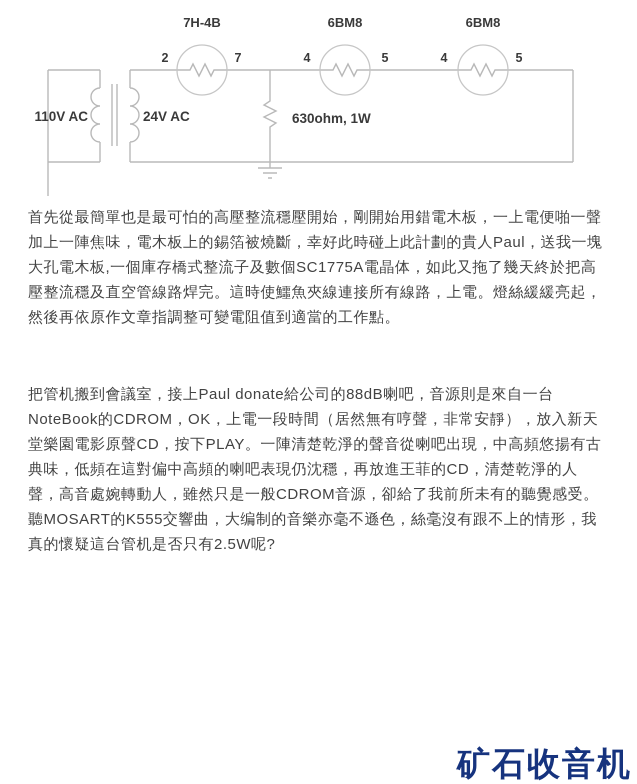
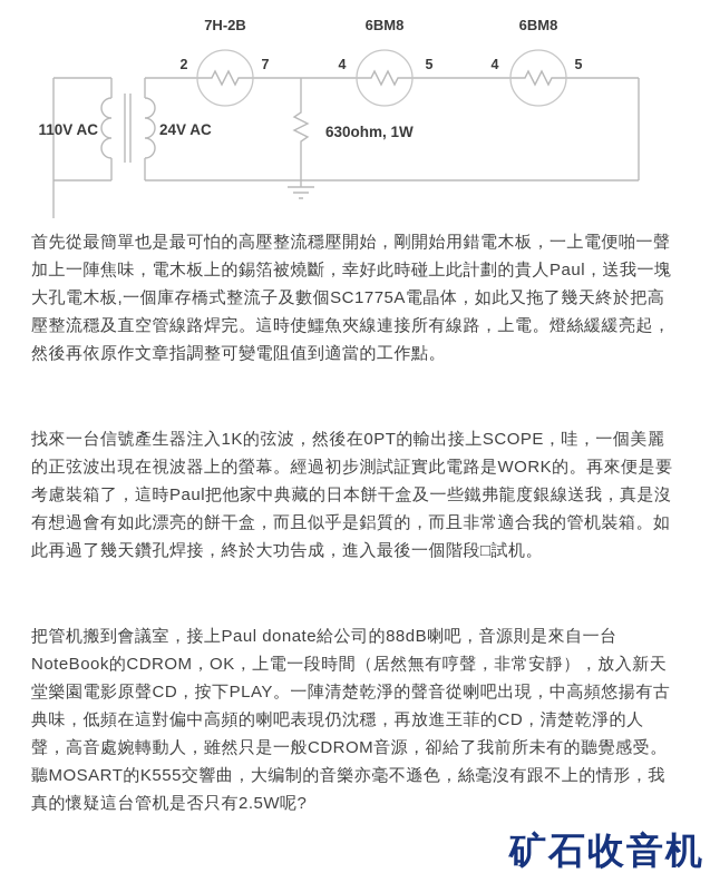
- 7H-4B
+ 7H-2B
  6BM8
  6BM8
  2
  7
  4
  5
  4
  5
  110V AC
  24V AC
  630ohm, 1W
  首先從最簡單也是最可怕的高壓整流穩壓開始，剛開始用錯電木板，一上電便啪一聲加上一陣焦味，電木板上的錫箔被燒斷，幸好此時碰上此計劃的貴人Paul，送我一塊大孔電木板,一個庫存橋式整流子及數個SC1775A電晶体，如此又拖了幾天終於把高壓整流穩及直空管線路焊完。這時使鱷魚夾線連接所有線路，上電。燈絲緩緩亮起，然後再依原作文章指調整可變電阻值到適當的工作點。
+ 找來一台信號產生器注入1K的弦波，然後在0PT的輸出接上SCOPE，哇，一個美麗的正弦波出現在視波器上的螢幕。經過初步測試証實此電路是WORK的。再來便是要考慮裝箱了，這時Paul把他家中典藏的日本餅干盒及一些鐵弗龍度銀線送我，真是沒有想過會有如此漂亮的餅干盒，而且似乎是鋁質的，而且非常適合我的管机裝箱。如此再過了幾天鑽孔焊接，終於大功告成，進入最後一個階段□試机。
  把管机搬到會議室，接上Paul donate給公司的88dB喇吧，音源則是來自一台NoteBook的CDROM，OK，上電一段時間（居然無有哼聲，非常安靜），放入新天堂樂園電影原聲CD，按下PLAY。一陣清楚乾淨的聲音從喇吧出現，中高頻悠揚有古典味，低頻在這對偏中高頻的喇吧表現仍沈穩，再放進王菲的CD，清楚乾淨的人聲，高音處婉轉動人，雖然只是一般CDROM音源，卻給了我前所未有的聽覺感受。聽MOSART的K555交響曲，大编制的音樂亦毫不遜色，絲毫沒有跟不上的情形，我真的懷疑這台管机是否只有2.5W呢?
  矿石收音机
